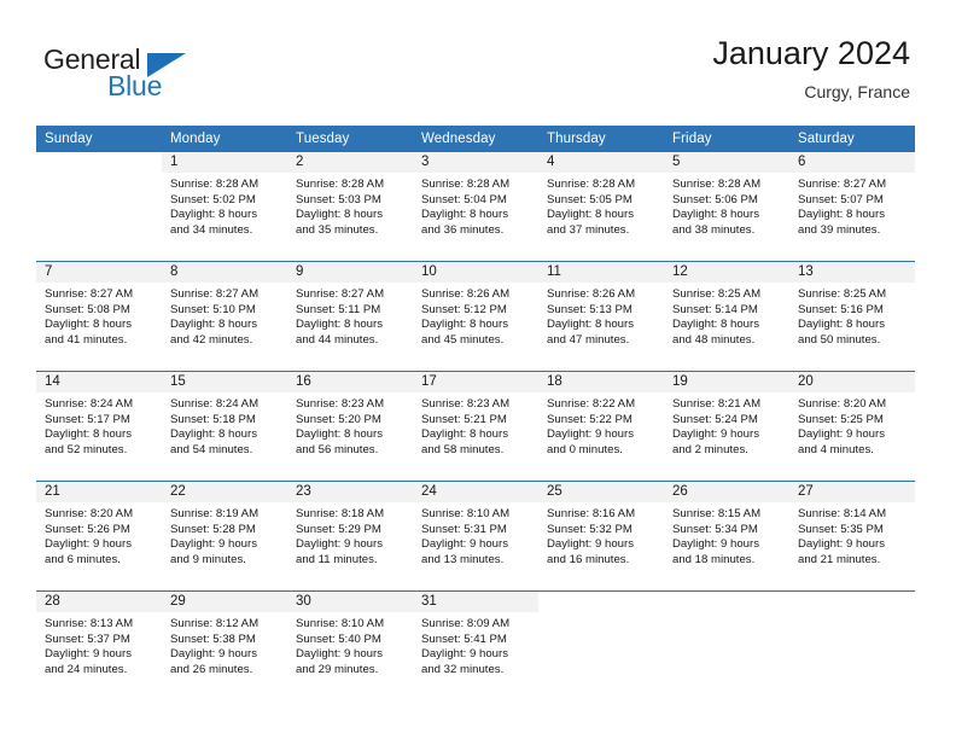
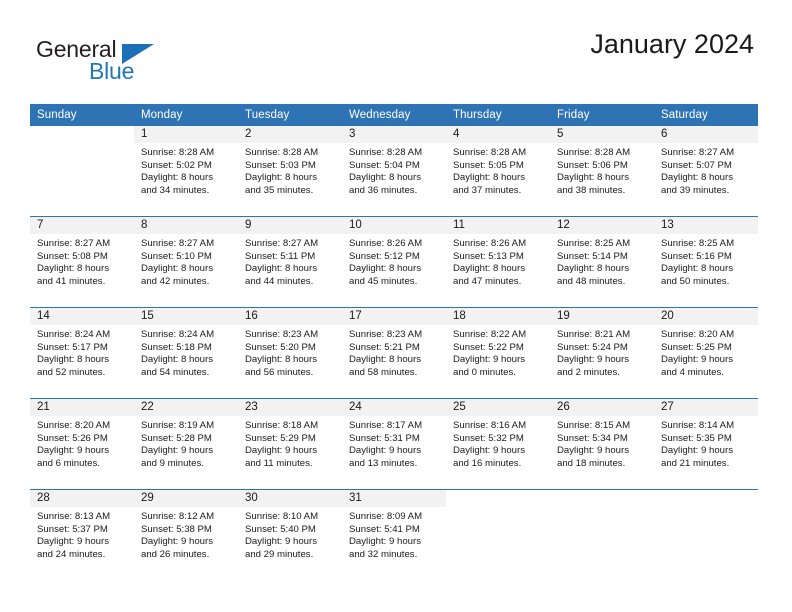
  General
  Blue
  January 2024
- Curgy, France
  Sunday	Monday	Tuesday	Wednesday	Thursday	Friday	Saturday
  	1 Sunrise: 8:28 AM Sunset: 5:02 PM Daylight: 8 hours and 34 minutes.	2 Sunrise: 8:28 AM Sunset: 5:03 PM Daylight: 8 hours and 35 minutes.	3 Sunrise: 8:28 AM Sunset: 5:04 PM Daylight: 8 hours and 36 minutes.	4 Sunrise: 8:28 AM Sunset: 5:05 PM Daylight: 8 hours and 37 minutes.	5 Sunrise: 8:28 AM Sunset: 5:06 PM Daylight: 8 hours and 38 minutes.	6 Sunrise: 8:27 AM Sunset: 5:07 PM Daylight: 8 hours and 39 minutes.
  7 Sunrise: 8:27 AM Sunset: 5:08 PM Daylight: 8 hours and 41 minutes.	8 Sunrise: 8:27 AM Sunset: 5:10 PM Daylight: 8 hours and 42 minutes.	9 Sunrise: 8:27 AM Sunset: 5:11 PM Daylight: 8 hours and 44 minutes.	10 Sunrise: 8:26 AM Sunset: 5:12 PM Daylight: 8 hours and 45 minutes.	11 Sunrise: 8:26 AM Sunset: 5:13 PM Daylight: 8 hours and 47 minutes.	12 Sunrise: 8:25 AM Sunset: 5:14 PM Daylight: 8 hours and 48 minutes.	13 Sunrise: 8:25 AM Sunset: 5:16 PM Daylight: 8 hours and 50 minutes.
  14 Sunrise: 8:24 AM Sunset: 5:17 PM Daylight: 8 hours and 52 minutes.	15 Sunrise: 8:24 AM Sunset: 5:18 PM Daylight: 8 hours and 54 minutes.	16 Sunrise: 8:23 AM Sunset: 5:20 PM Daylight: 8 hours and 56 minutes.	17 Sunrise: 8:23 AM Sunset: 5:21 PM Daylight: 8 hours and 58 minutes.	18 Sunrise: 8:22 AM Sunset: 5:22 PM Daylight: 9 hours and 0 minutes.	19 Sunrise: 8:21 AM Sunset: 5:24 PM Daylight: 9 hours and 2 minutes.	20 Sunrise: 8:20 AM Sunset: 5:25 PM Daylight: 9 hours and 4 minutes.
- 21 Sunrise: 8:20 AM Sunset: 5:26 PM Daylight: 9 hours and 6 minutes.	22 Sunrise: 8:19 AM Sunset: 5:28 PM Daylight: 9 hours and 9 minutes.	23 Sunrise: 8:18 AM Sunset: 5:29 PM Daylight: 9 hours and 11 minutes.	24 Sunrise: 8:10 AM Sunset: 5:31 PM Daylight: 9 hours and 13 minutes.	25 Sunrise: 8:16 AM Sunset: 5:32 PM Daylight: 9 hours and 16 minutes.	26 Sunrise: 8:15 AM Sunset: 5:34 PM Daylight: 9 hours and 18 minutes.	27 Sunrise: 8:14 AM Sunset: 5:35 PM Daylight: 9 hours and 21 minutes.
+ 21 Sunrise: 8:20 AM Sunset: 5:26 PM Daylight: 9 hours and 6 minutes.	22 Sunrise: 8:19 AM Sunset: 5:28 PM Daylight: 9 hours and 9 minutes.	23 Sunrise: 8:18 AM Sunset: 5:29 PM Daylight: 9 hours and 11 minutes.	24 Sunrise: 8:17 AM Sunset: 5:31 PM Daylight: 9 hours and 13 minutes.	25 Sunrise: 8:16 AM Sunset: 5:32 PM Daylight: 9 hours and 16 minutes.	26 Sunrise: 8:15 AM Sunset: 5:34 PM Daylight: 9 hours and 18 minutes.	27 Sunrise: 8:14 AM Sunset: 5:35 PM Daylight: 9 hours and 21 minutes.
  28 Sunrise: 8:13 AM Sunset: 5:37 PM Daylight: 9 hours and 24 minutes.	29 Sunrise: 8:12 AM Sunset: 5:38 PM Daylight: 9 hours and 26 minutes.	30 Sunrise: 8:10 AM Sunset: 5:40 PM Daylight: 9 hours and 29 minutes.	31 Sunrise: 8:09 AM Sunset: 5:41 PM Daylight: 9 hours and 32 minutes.
